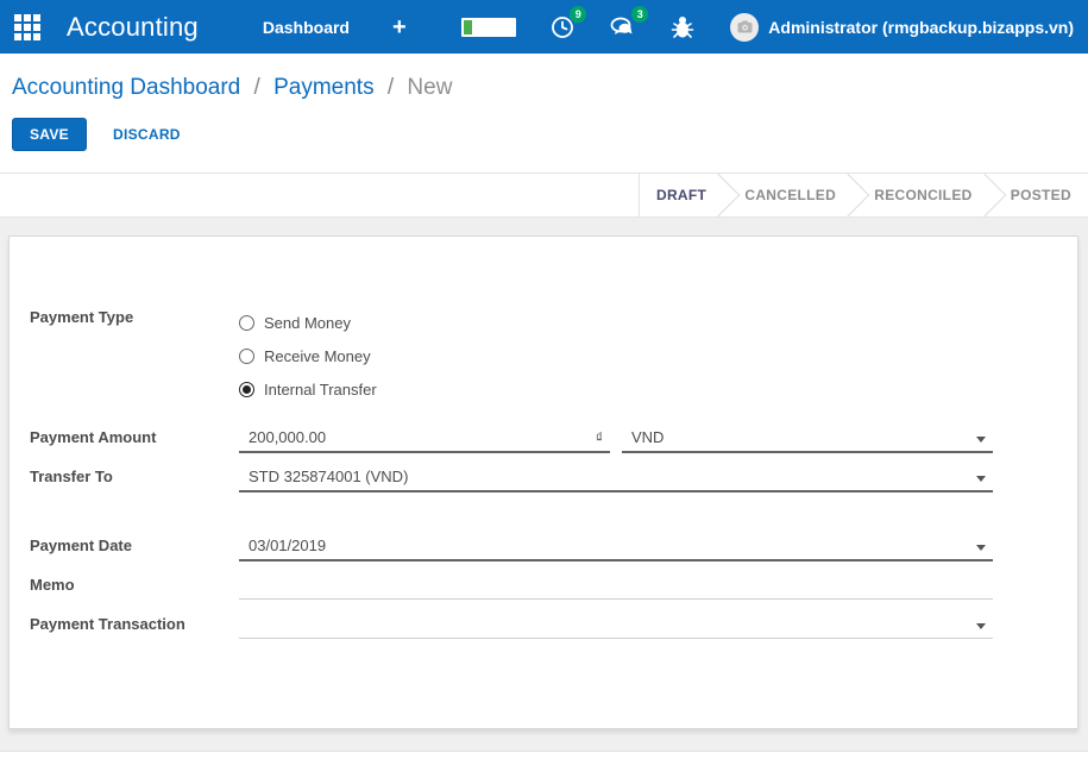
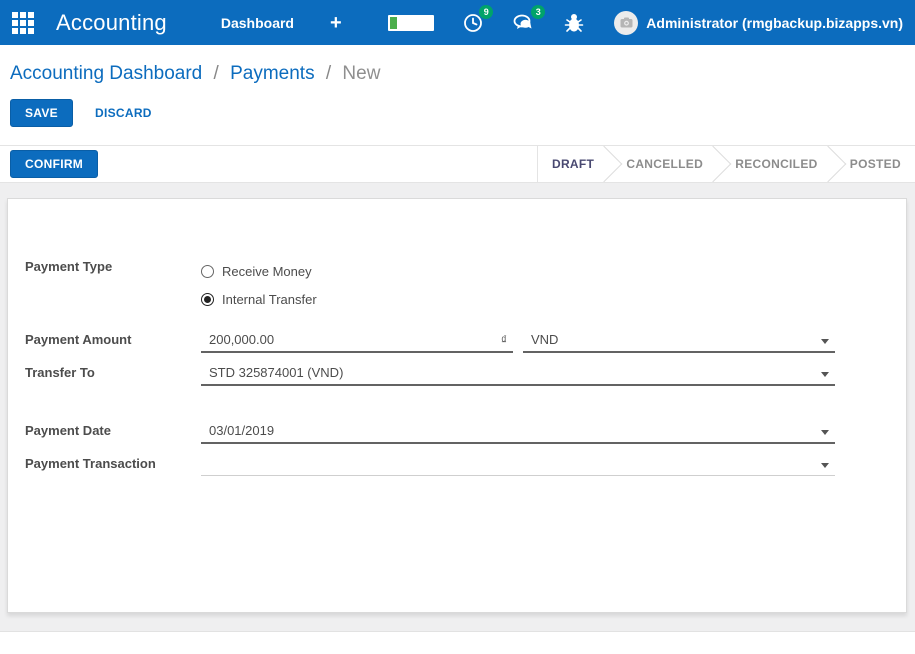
  Accounting
  Dashboard
  +
  9
  3
  Administrator (rmgbackup.bizapps.vn)
  Accounting Dashboard / Payments / New
  SAVE
  DISCARD
+ CONFIRM
  DRAFT
  CANCELLED
  RECONCILED
  POSTED
  Payment Type
- Send Money
  Receive Money
  Internal Transfer
  Payment Amount
  200,000.00
  ₫
  VND
  Transfer To
  STD 325874001 (VND)
  Payment Date
  03/01/2019
- Memo
  Payment Transaction
